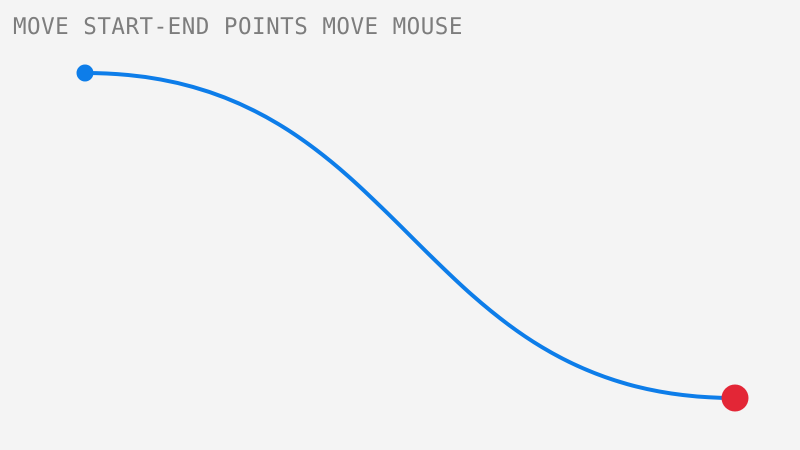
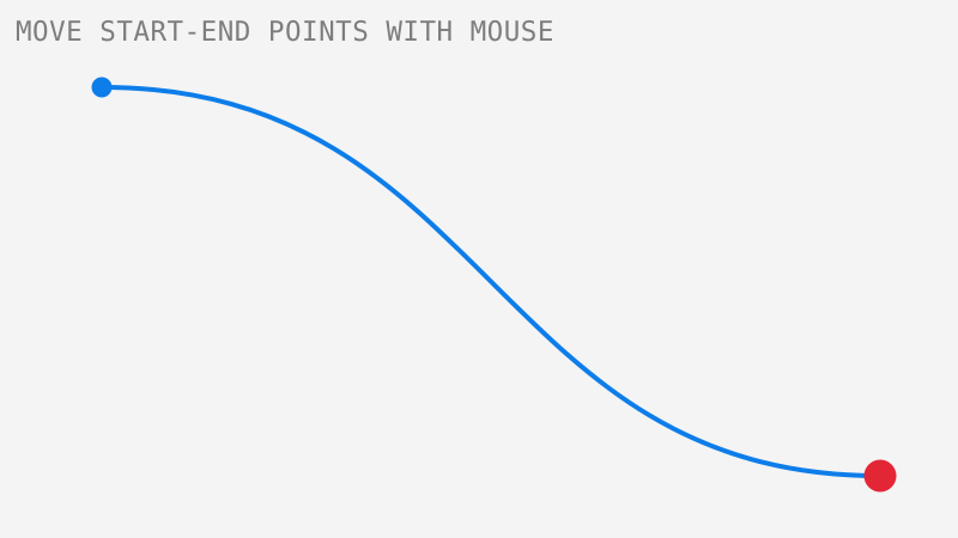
- MOVE START-END POINTS MOVE MOUSE
+ MOVE START-END POINTS WITH MOUSE
